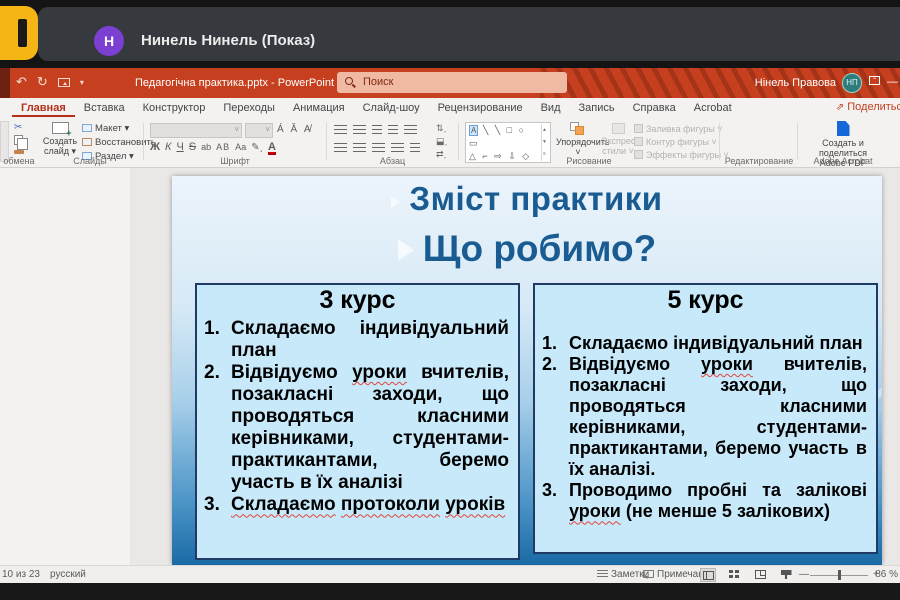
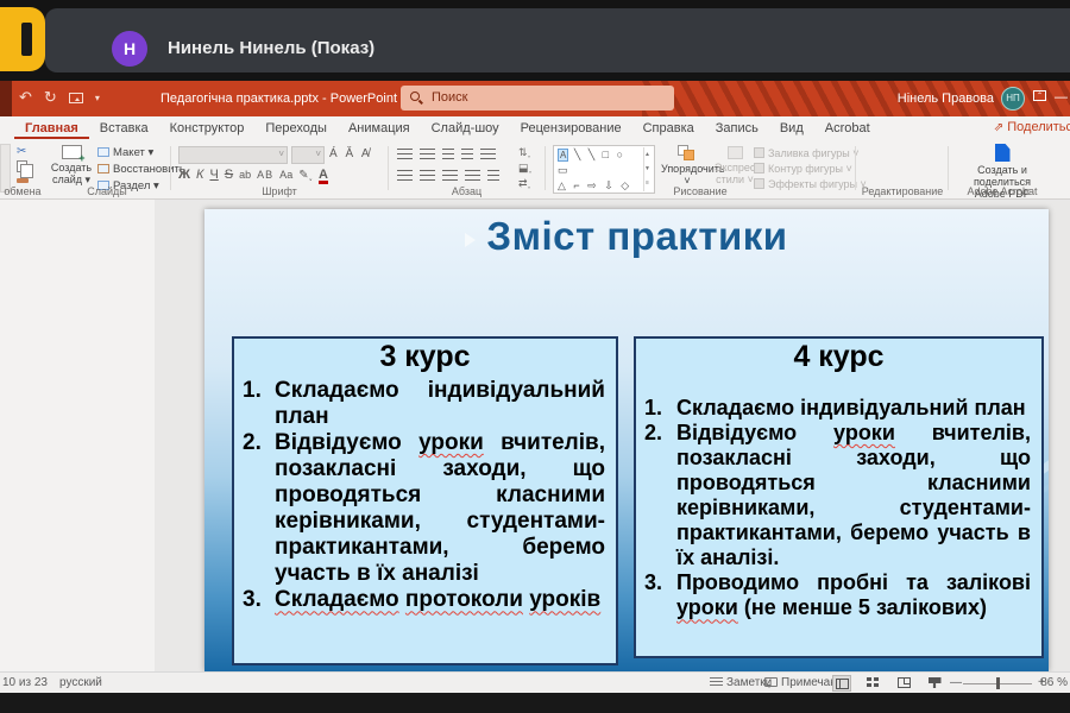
  Н
  Нинель Нинель (Показ)
  ↶
  ↻
  ▾
  Педагогічна практика.pptx - PowerPoint
  Поиск
  Нінель Правова
  НП
  —
  Главная
  Вставка
  Конструктор
  Переходы
  Анимация
  Слайд-шоу
  Рецензирование
- Вид
+ Справка
  Запись
- Справка
+ Вид
  Acrobat
  ⇗ Поделитьс
  ✂
  обмена
  Создать слайд ▾
  Макет ▾
  Восстановть
  Раздел ▾
  Слайды
  А́ А̌ А̸
  Ж
  К
  Ч
  S
  ab
  АВ
  Аа
  ✎˯
  А
  Шрифт
  ⇅˯
  ⬓˯
  ⇄˯
  Абзац
  А ╲ ╲ □ ○ ▭
  △ ⌐ ⇨ ⇩ ◇
  Упорядочить
  ˅
  стили ˅
  Заливка фигуры
  Контур фигуры ˅
  Эффекты фигуры ˅
  Рисование
  Редактирование
  Создать и поделиться
  Adobe PDF
  Adobe Acrobat
  Зміст практики
- Що робимо?
  3 курс
  1.
  Складаємо індивідуальний план
  2.
  Відвідуємо уроки вчителів, позакласні заходи, що проводяться класними керівниками, студентами-практикантами, беремо участь в їх аналізі
  3.
  Складаємо протоколи уроків
- 5 курс
+ 4 курс
  1.
  Складаємо індивідуальний план
  2.
  Відвідуємо уроки вчителів, позакласні заходи, що проводяться класними керівниками, студентами-практикантами, беремо участь в їх аналізі.
  3.
  Проводимо пробні та залікові уроки (не менше 5 залікових)
  10 из 23
  русский
  Заметки
  Примеча
  —
  +
  86 %
